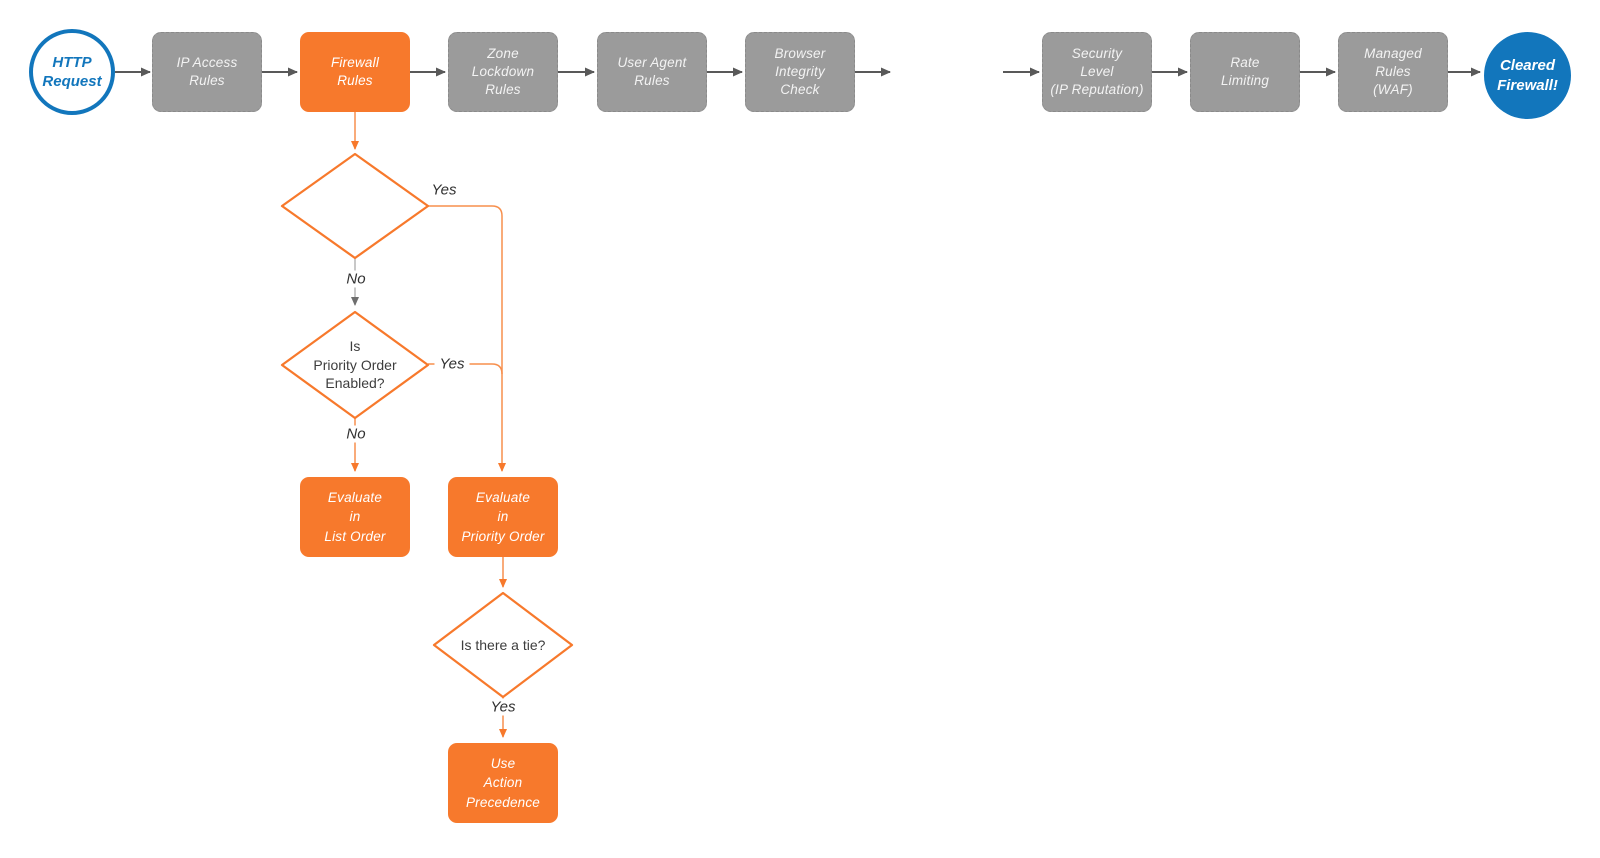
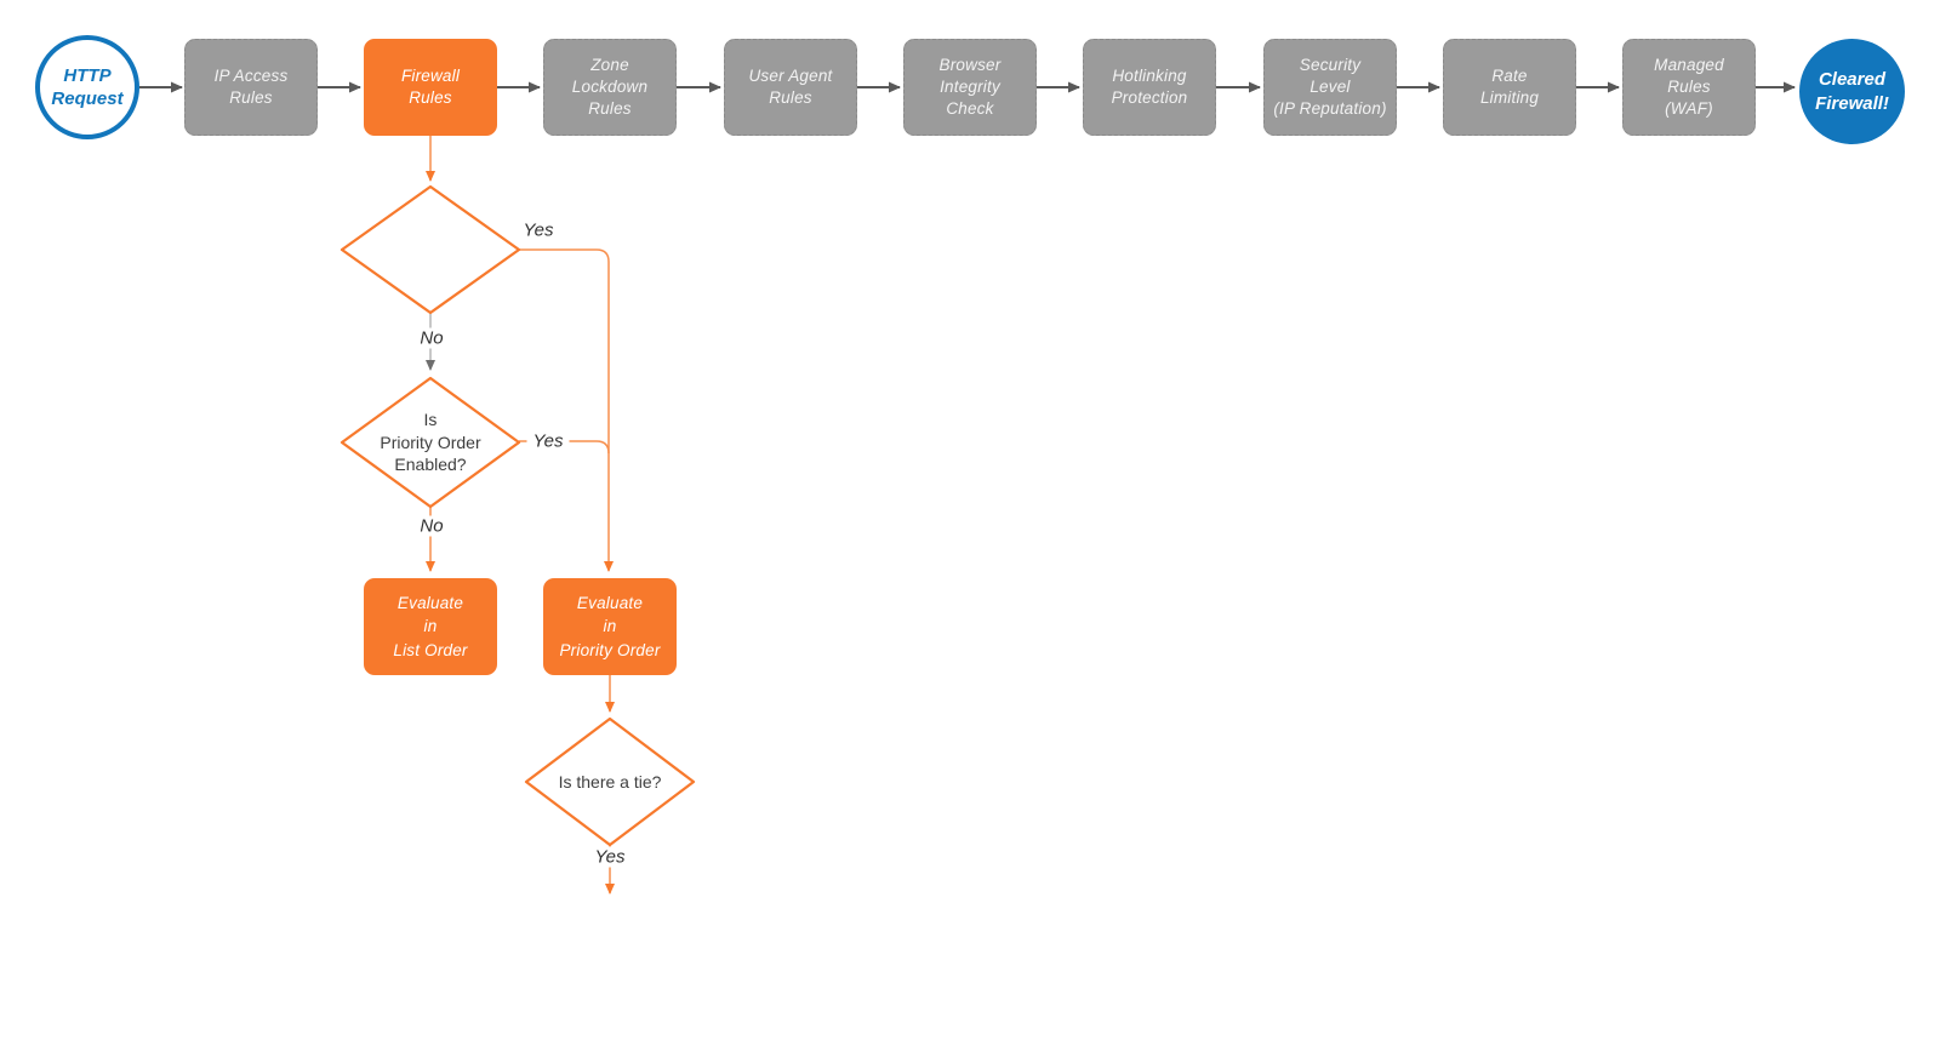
  HTTP
  Request
  Cleared
  Firewall!
  IP Access
  Rules
  Firewall
  Rules
  Zone
  Lockdown
  Rules
  User Agent
  Rules
  Browser
  Integrity
  Check
+ Hotlinking
+ Protection
  Security
  Level
  (IP Reputation)
  Rate
  Limiting
  Managed
  Rules
  (WAF)
  Is
  Priority Order
  Enabled?
  Is there a tie?
  Evaluate
  in
  List Order
  Evaluate
  in
  Priority Order
- Use
- Action
- Precedence
  Yes
  No
  Yes
  No
  Yes
